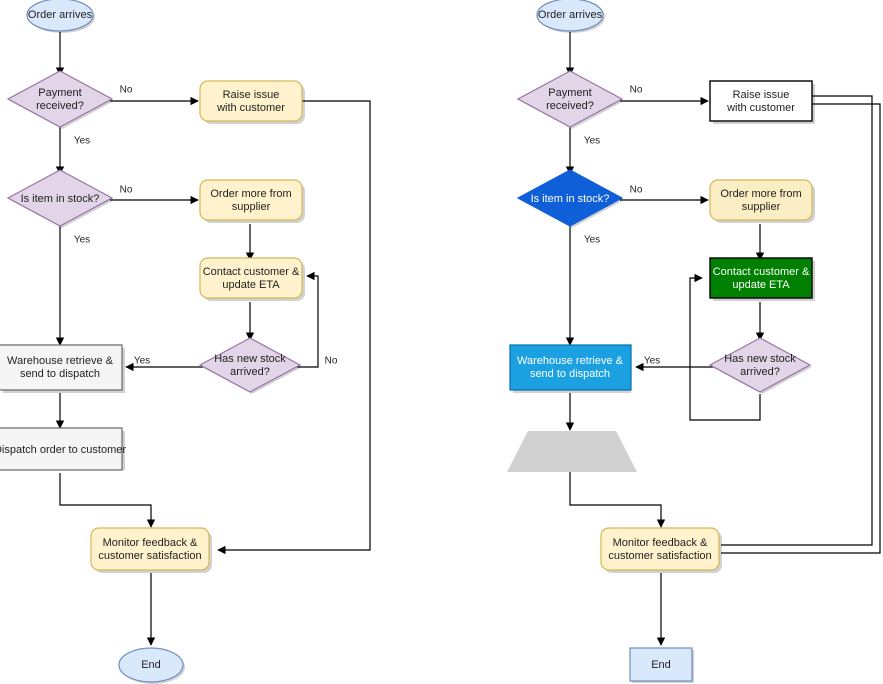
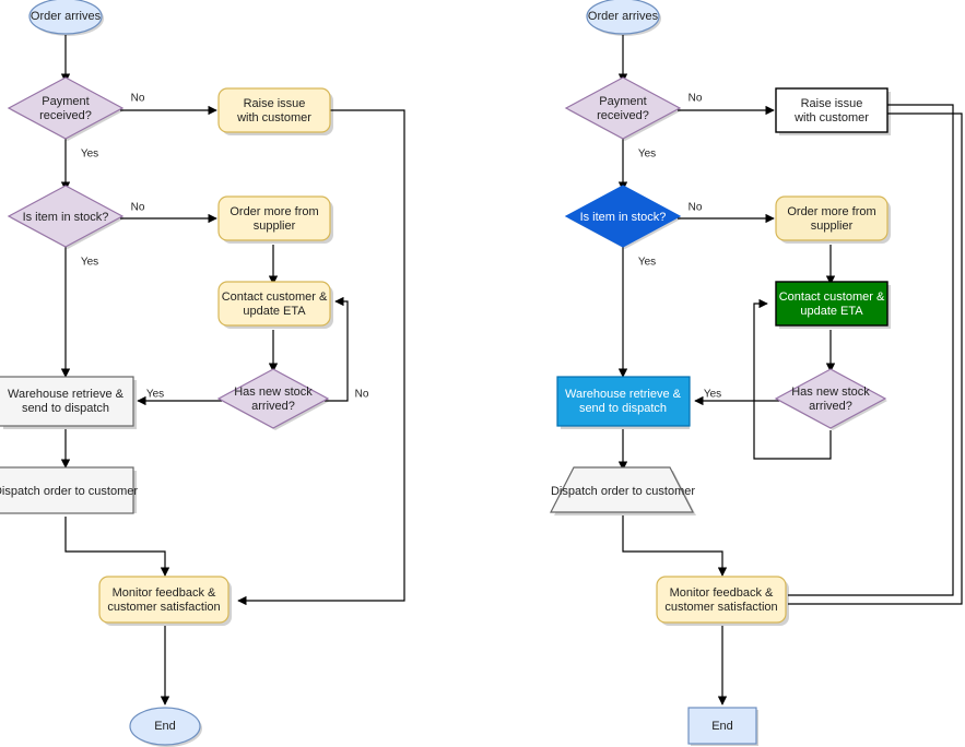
  Order arrives
  Payment
  received?
  Raise issue
  with customer
  Is item in stock?
  Order more from
  supplier
  Contact customer &
  update ETA
  Has new stock
  arrived?
  Warehouse retrieve &
  send to dispatch
  ispatch order to customer
  Monitor feedback &
  customer satisfaction
  End
  No
  Yes
  No
  Yes
  Yes
  No
  Order arrives
  Payment
  received?
  Raise issue
  with customer
  Is item in stock?
  Order more from
  supplier
  Contact customer &
  update ETA
  Has new stock
  arrived?
  Warehouse retrieve &
  send to dispatch
+ Dispatch order to customer
  Monitor feedback &
  customer satisfaction
  End
  No
  Yes
  No
  Yes
  Yes
